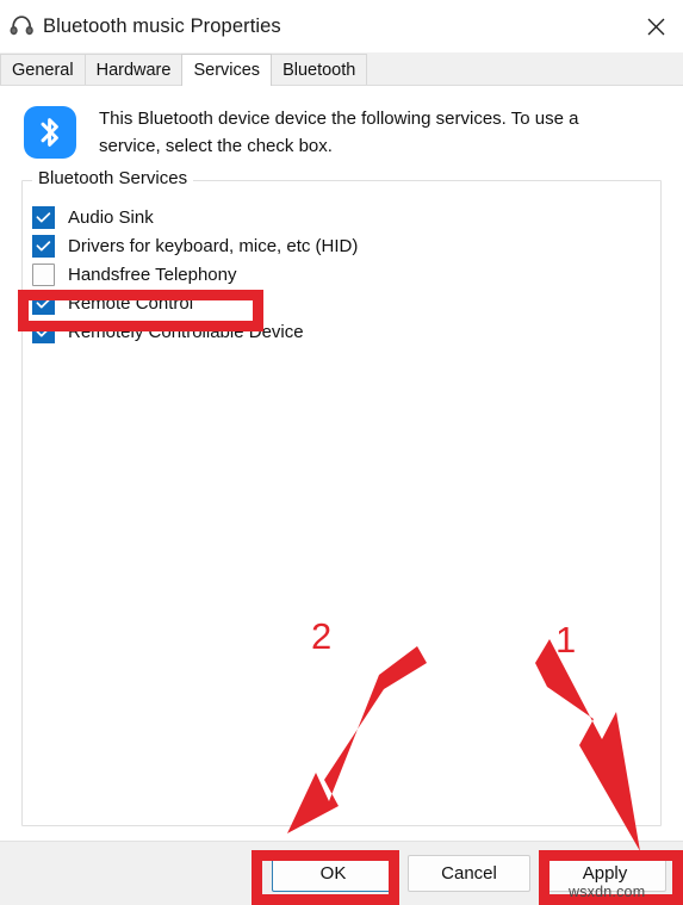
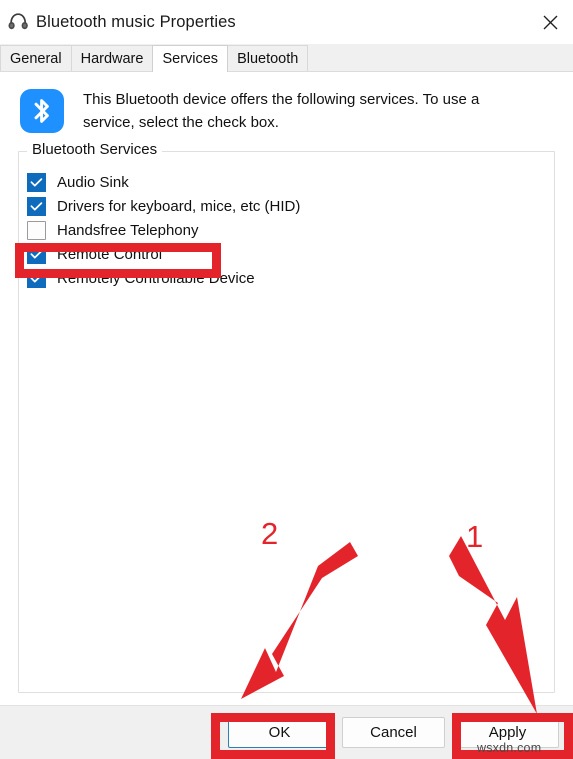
  Bluetooth music Properties
  General
  Hardware
  Services
  Bluetooth
- This Bluetooth device device the following services. To use a service, select the check box.
+ This Bluetooth device offers the following services. To use a service, select the check box.
  Bluetooth Services
  Audio Sink
  Drivers for keyboard, mice, etc (HID)
  Handsfree Telephony
  Remote Control
  Remotely Controllable Device
  OK
  Cancel
  Apply
  2
  1
  wsxdn.com
